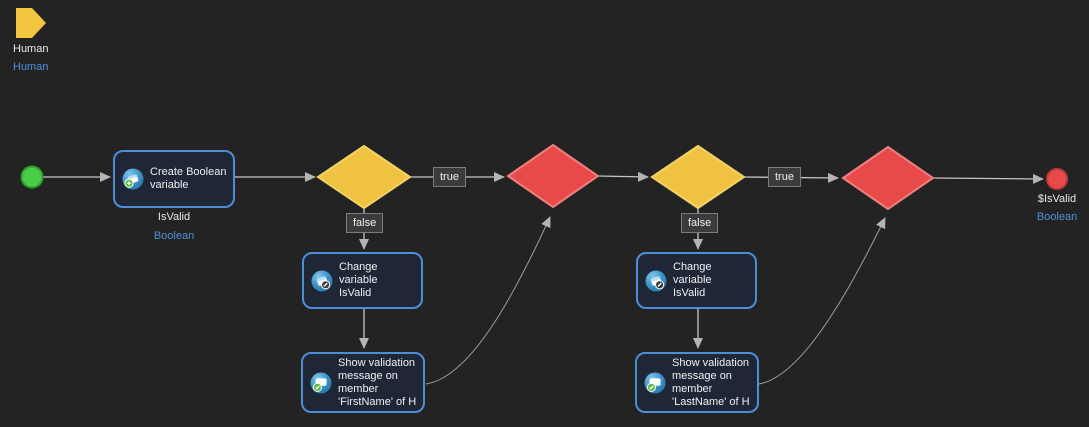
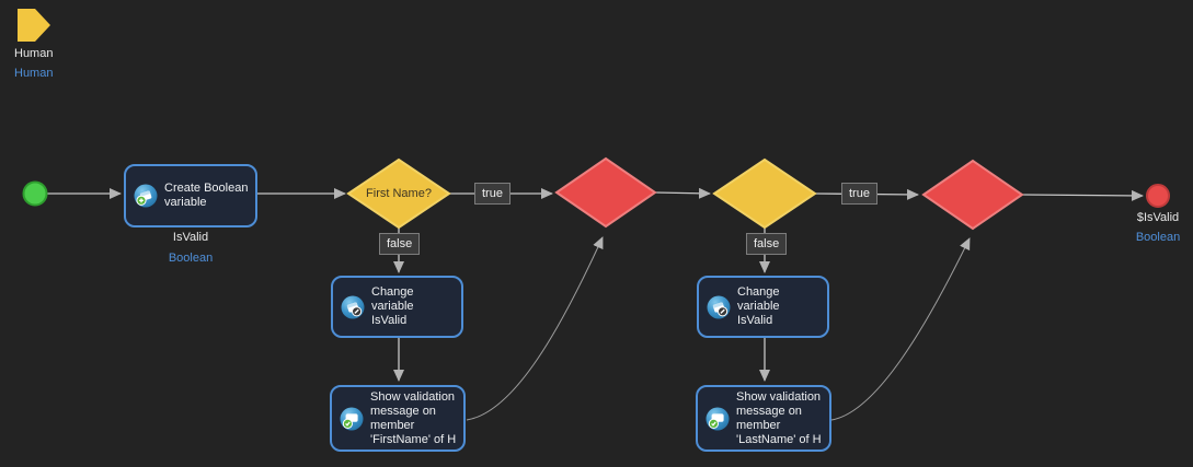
  Human
  Human
  Create Boolean
  variable
  IsValid
  Boolean
+ First Name?
  true
  false
  Change variable
  IsValid
  Show validation
  message on
  member
  'FirstName' of H
  true
  false
  Change variable
  IsValid
  Show validation
  message on
  member
  'LastName' of H
  $IsValid
  Boolean
